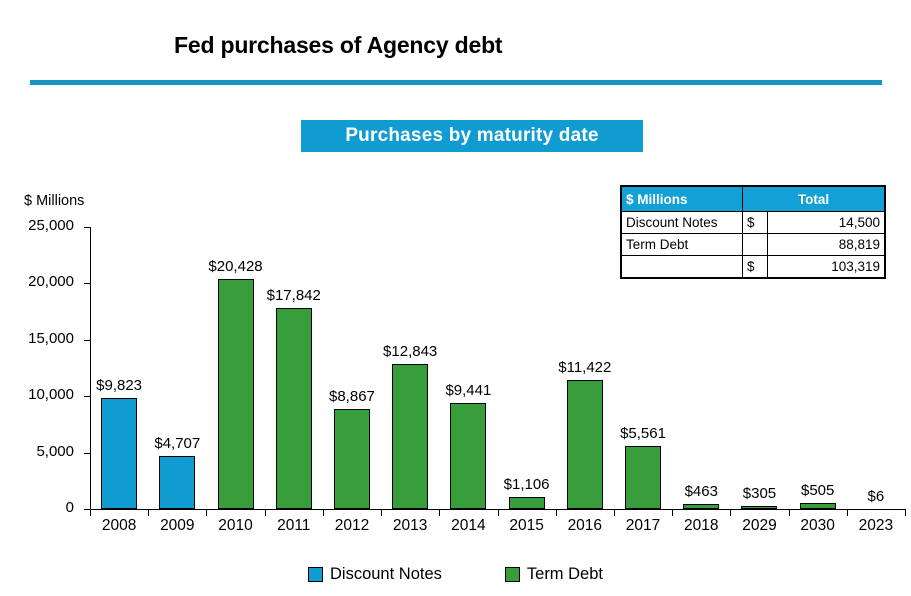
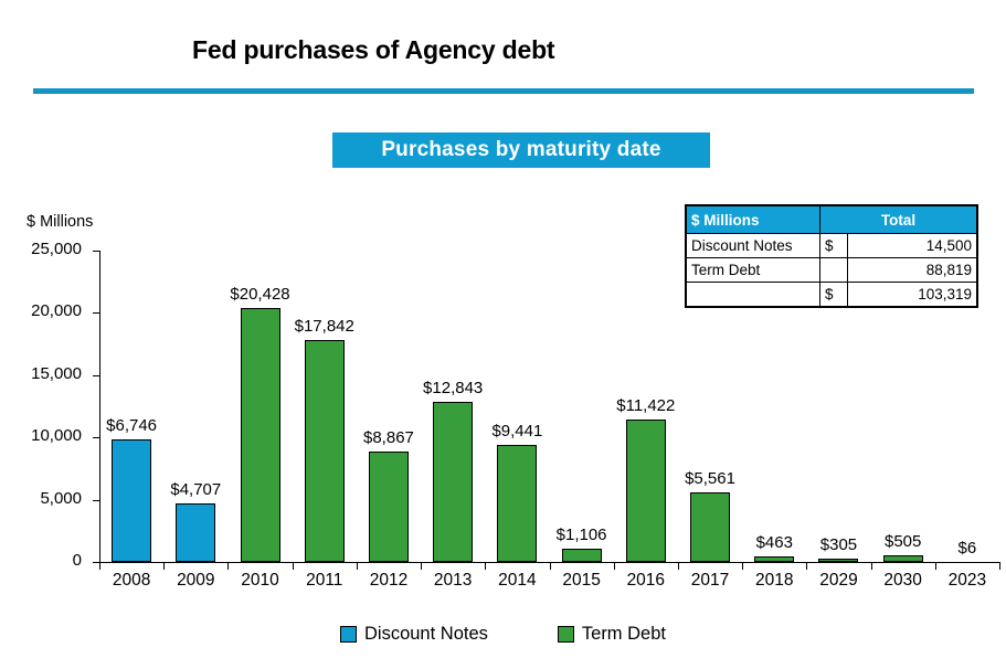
  Fed purchases of Agency debt
  Purchases by maturity date
  $ Millions	Total
  Discount Notes	$	14,500
  Term Debt		88,819
  	$	103,319
  $ Millions
  25,000
  20,000
  15,000
  10,000
  5,000
  0
- $9,823
+ $6,746
  2008
  $4,707
  2009
  $20,428
  2010
  $17,842
  2011
  $8,867
  2012
  $12,843
  2013
  $9,441
  2014
  $1,106
  2015
  $11,422
  2016
  $5,561
  2017
  $463
  2018
  $305
  2029
  $505
  2030
  $6
  2023
  Discount Notes
  Term Debt
